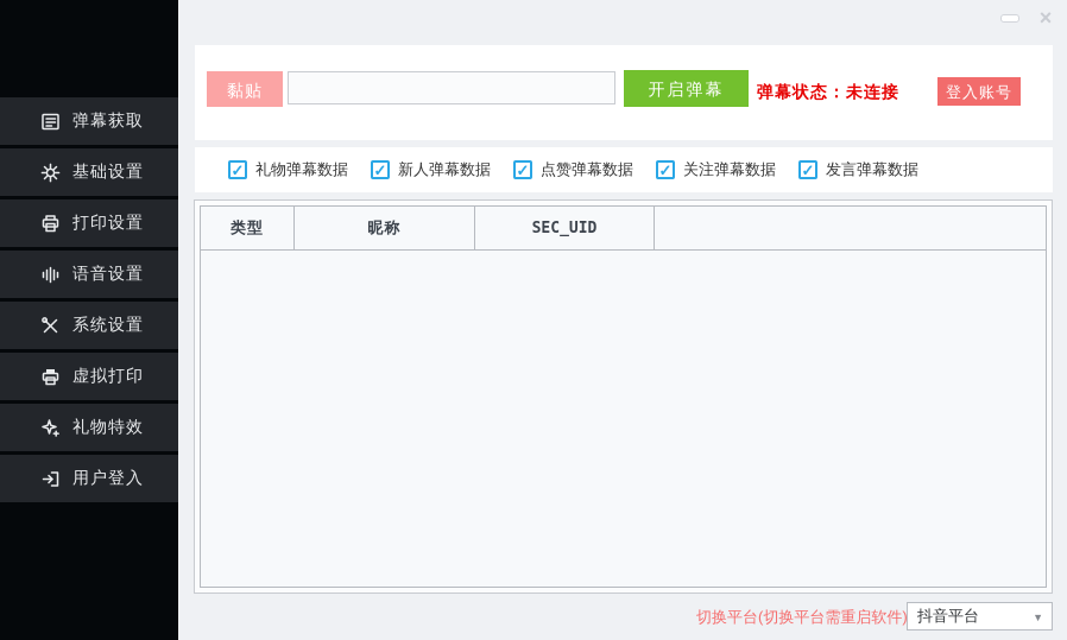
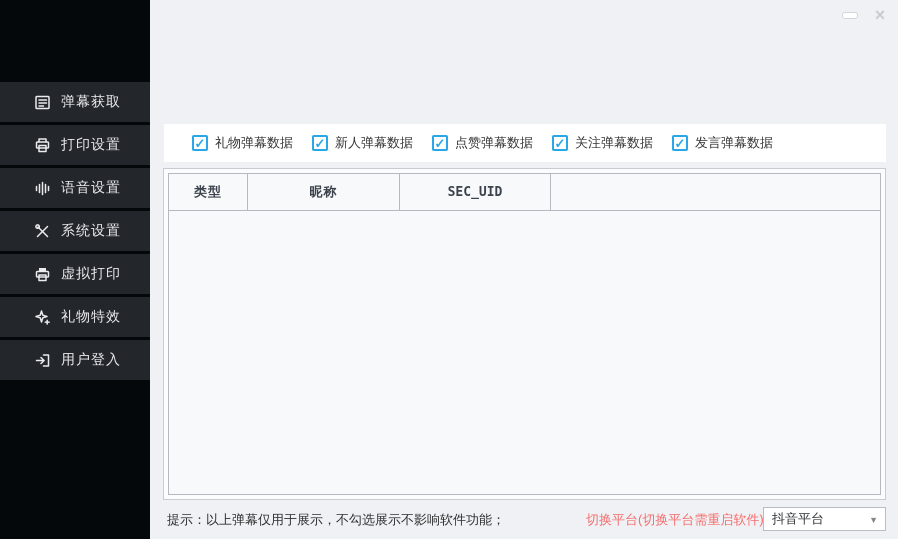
  弹幕获取
- 基础设置
  打印设置
  语音设置
  系统设置
  虚拟打印
  礼物特效
  用户登入
  ×
- 黏贴
- 开启弹幕
- 弹幕状态：
- 未连接
- 登入账号
  ✓
  礼物弹幕数据
  ✓
  新人弹幕数据
  ✓
  点赞弹幕数据
  ✓
  关注弹幕数据
  ✓
  发言弹幕数据
  类型
  昵称
  SEC_UID
+ 提示：以上弹幕仅用于展示，不勾选展示不影响软件功能；
  切换平台(切换平台需重启软件)
  抖音平台
  ▼
